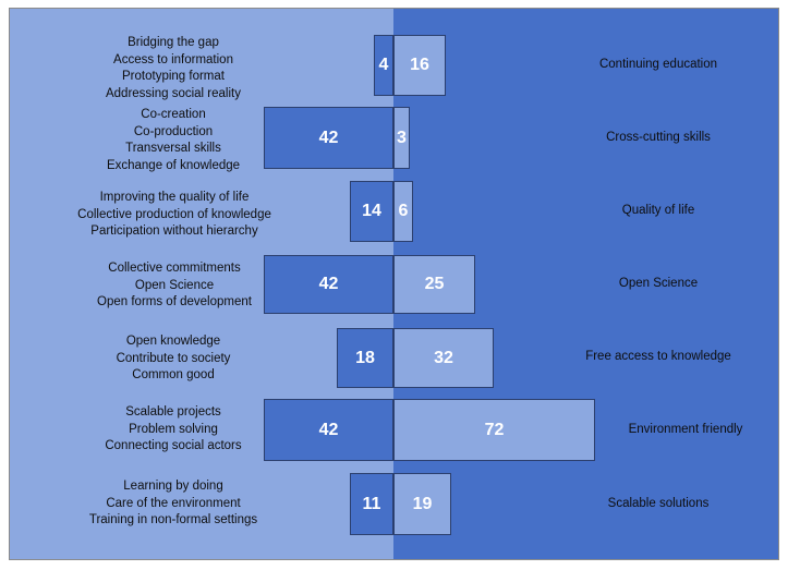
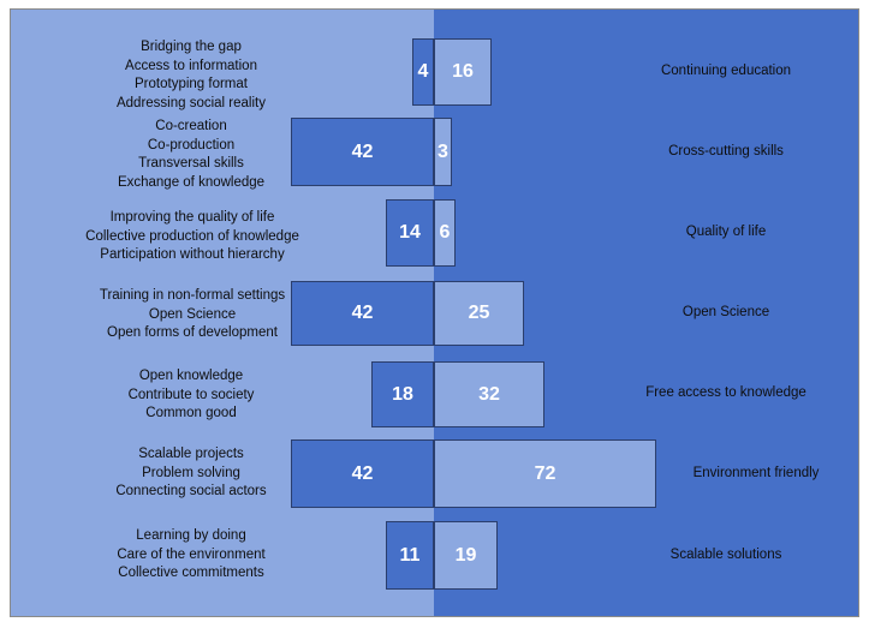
  Bridging the gap
  Access to information
  Prototyping format
  Addressing social reality
  4
  16
  Continuing education
  Co-creation
  Co-production
  Transversal skills
  Exchange of knowledge
  42
  3
  Cross-cutting skills
  Improving the quality of life
  Collective production of knowledge
  Participation without hierarchy
  14
  6
  Quality of life
- Collective commitments
+ Training in non-formal settings
  Open Science
  Open forms of development
  42
  25
  Open Science
  Open knowledge
  Contribute to society
  Common good
  18
  32
  Free access to knowledge
  Scalable projects
  Problem solving
  Connecting social actors
  42
  72
  Environment friendly
  Learning by doing
  Care of the environment
- Training in non-formal settings
+ Collective commitments
  11
  19
  Scalable solutions
